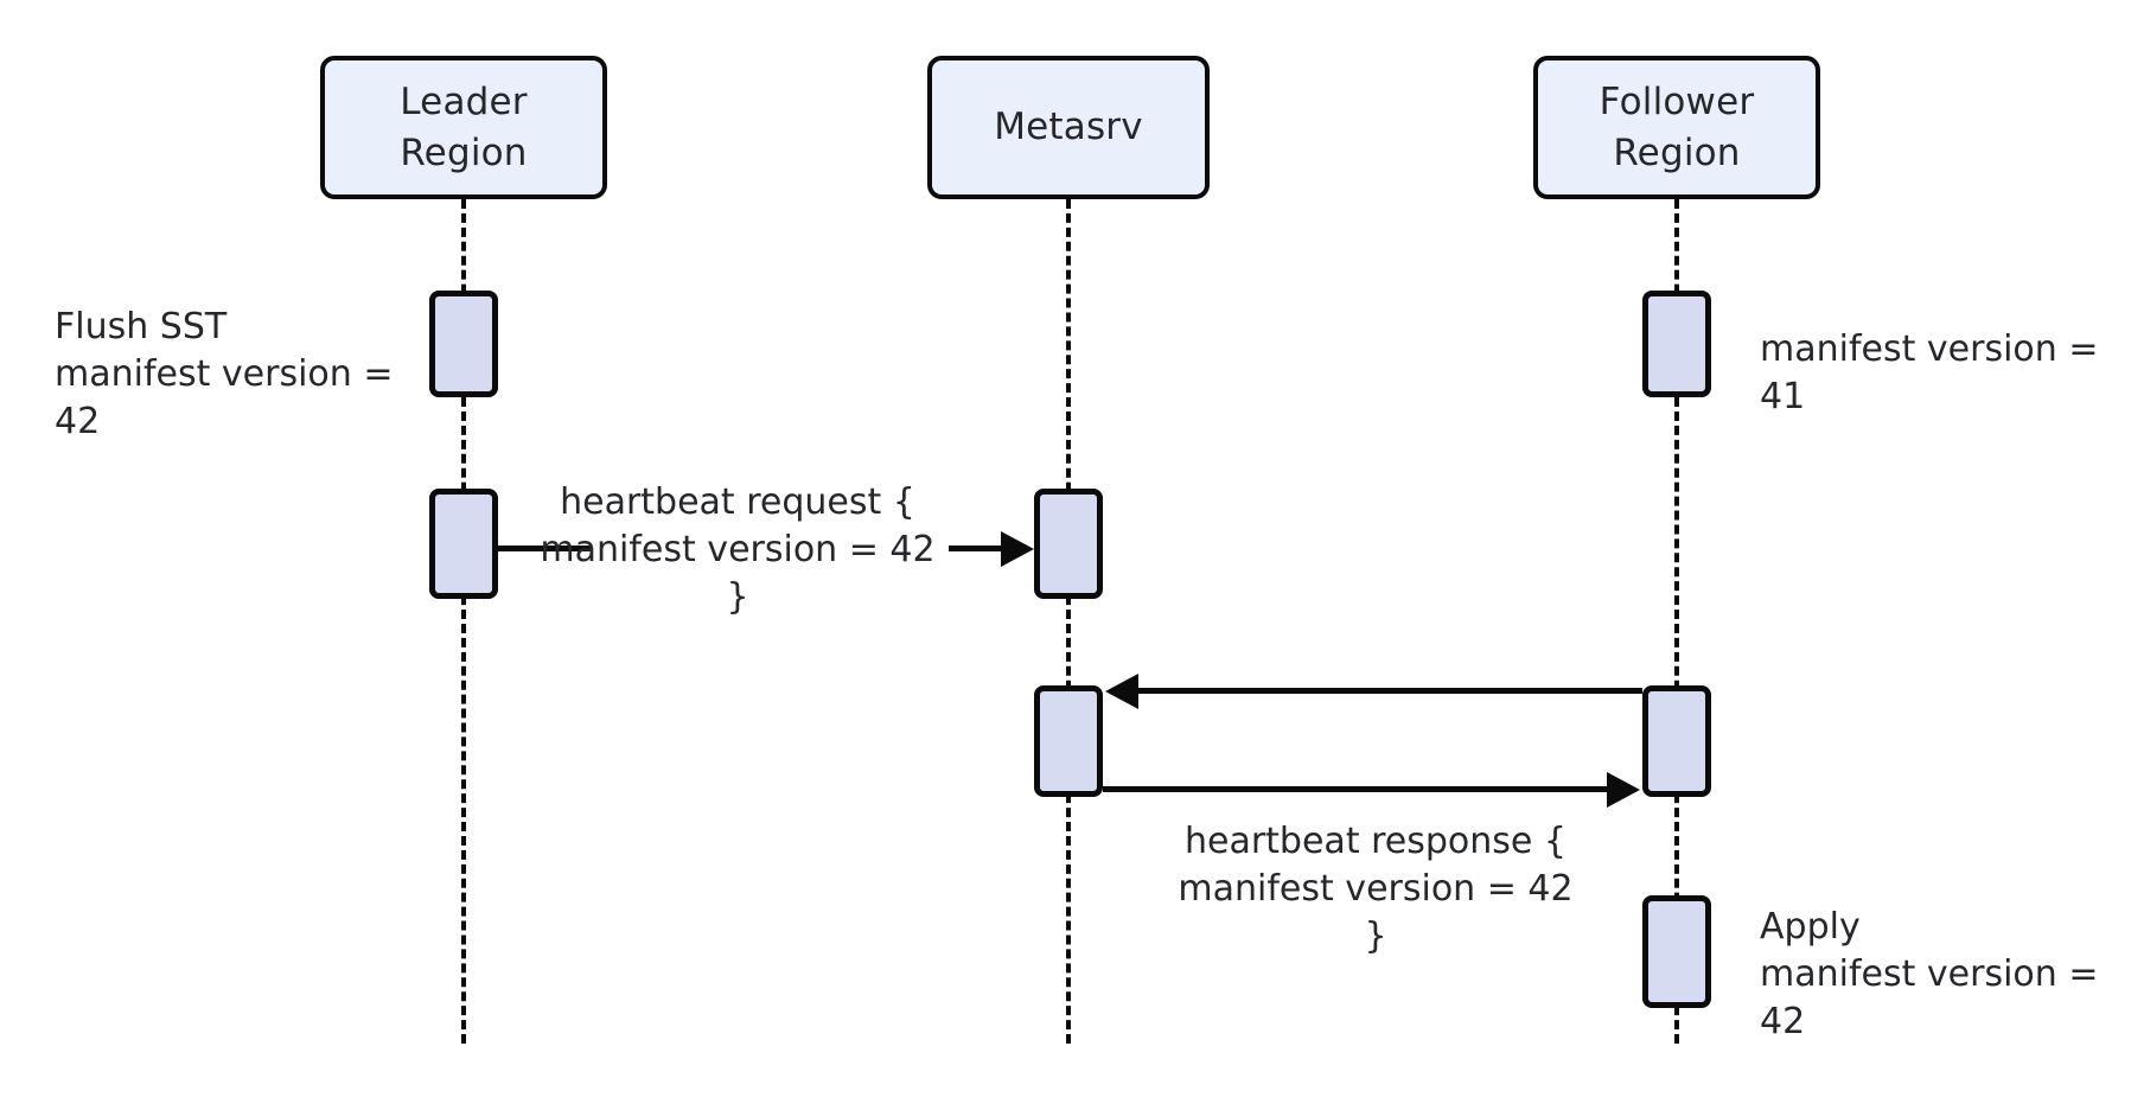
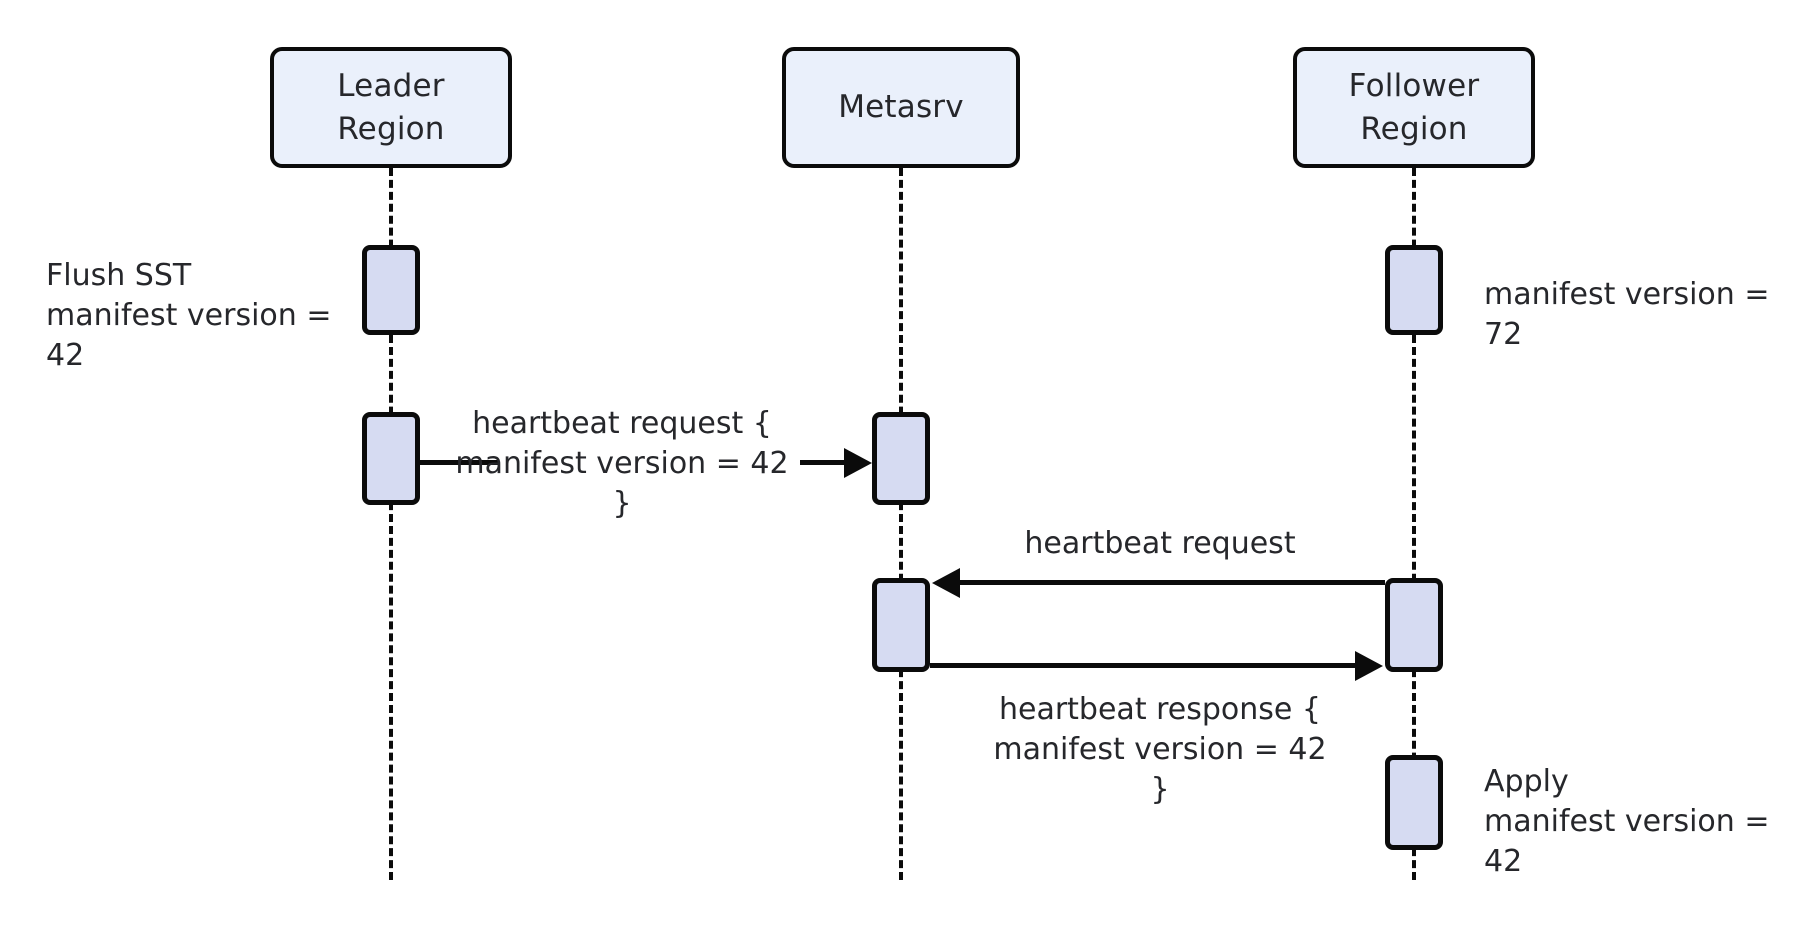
  Leader
  Region
  Metasrv
  Follower
  Region
  heartbeat request {
  manifest version = 42
  }
+ heartbeat request
  heartbeat response {
  manifest version = 42
  }
  Flush SST
  manifest version = 42
- manifest version = 41
+ manifest version = 72
  Apply
  manifest version = 42
